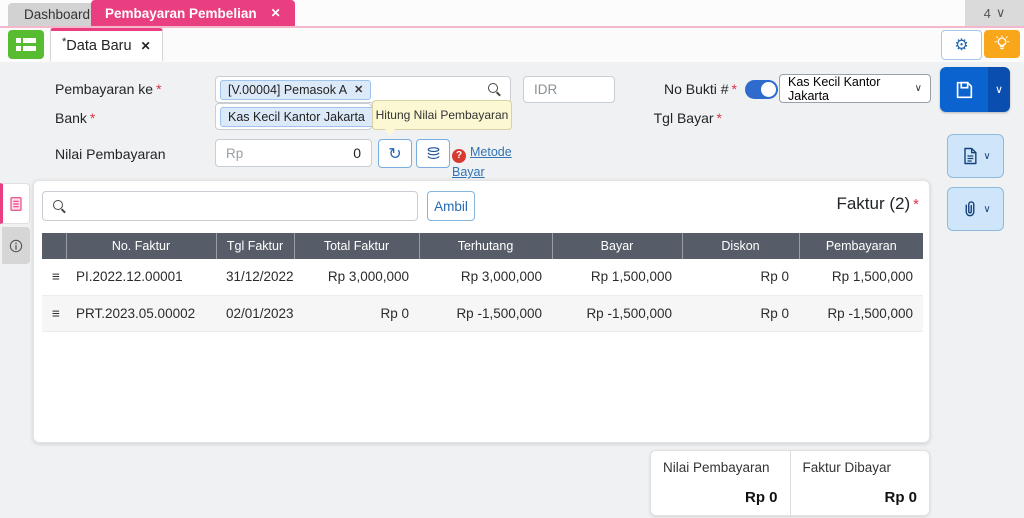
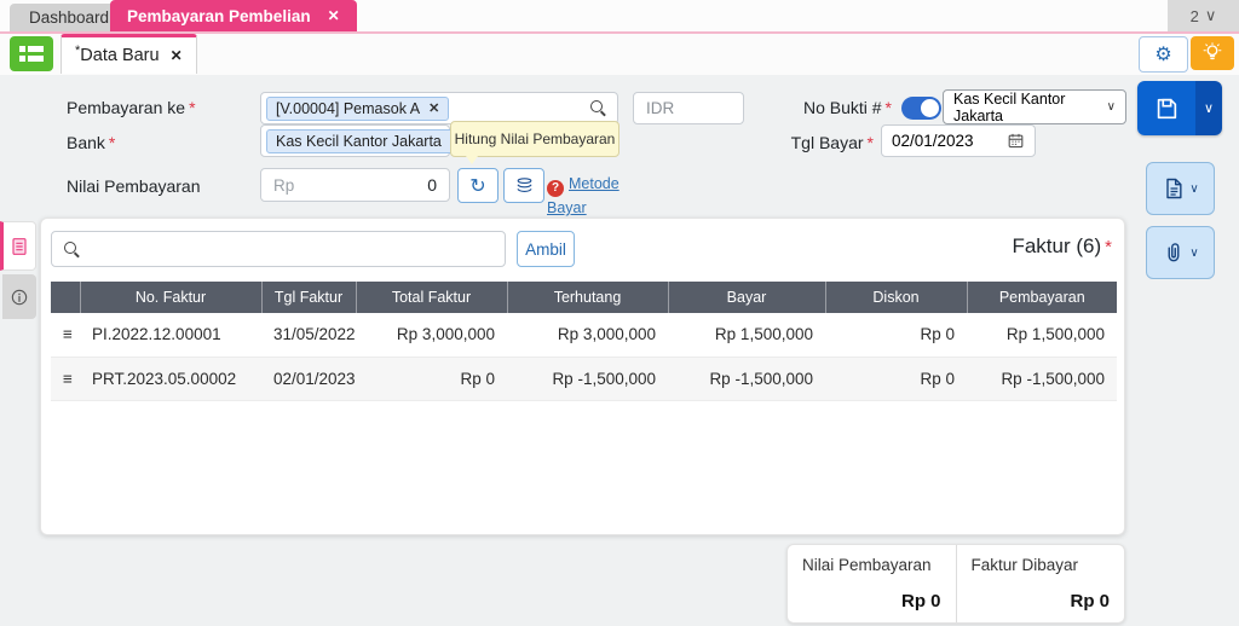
  Dashboard
  Pembayaran Pembelian
  ✕
- 4
+ 2
  ∨
  *Data Baru
  ✕
  ⚙
  Pembayaran ke *
  Bank *
  Nilai Pembayaran
  No Bukti # *
  Tgl Bayar *
  [V.00004] Pemasok A
  ✕
  IDR
  Kas Kecil Kantor Jakarta
  ∨
  Kas Kecil Kantor Jakarta
  Hitung Nilai Pembayaran
+ 02/01/2023
  Rp
  0
  ↻
  ? Metode Bayar
  ∨
  ∨
  ∨
  Ambil
- Faktur (2) *
+ Faktur (6) *
  	No. Faktur	Tgl Faktur	Total Faktur	Terhutang	Bayar	Diskon	Pembayaran
- ≡	PI.2022.12.00001	31/12/2022	Rp 3,000,000	Rp 3,000,000	Rp 1,500,000	Rp 0	Rp 1,500,000
+ ≡	PI.2022.12.00001	31/05/2022	Rp 3,000,000	Rp 3,000,000	Rp 1,500,000	Rp 0	Rp 1,500,000
  ≡	PRT.2023.05.00002	02/01/2023	Rp 0	Rp -1,500,000	Rp -1,500,000	Rp 0	Rp -1,500,000
  Nilai Pembayaran
  Rp 0
  Faktur Dibayar
  Rp 0
